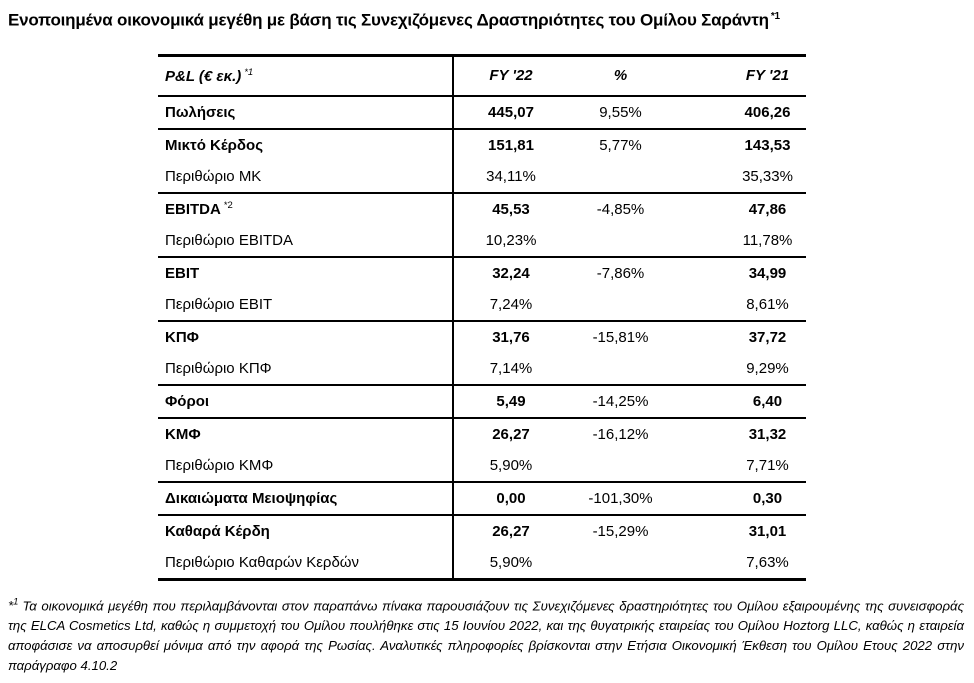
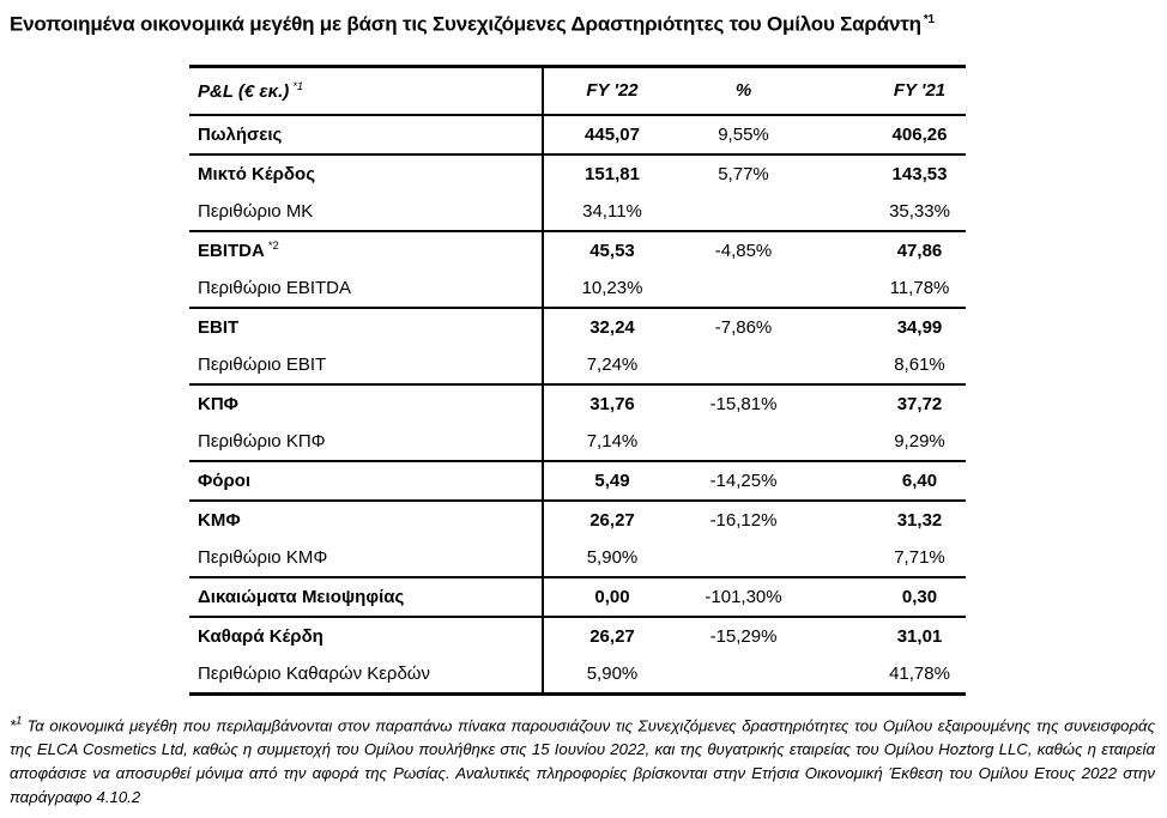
  Ενοποιημένα οικονομικά μεγέθη με βάση τις Συνεχιζόμενες Δραστηριότητες του Ομίλου Σαράντη *1
  P&L (€ εκ.) *1	FY '22	%	FY '21
  Πωλήσεις	445,07	9,55%	406,26
  Μικτό Κέρδος	151,81	5,77%	143,53
  Περιθώριο ΜΚ	34,11%		35,33%
  EBITDA *2	45,53	-4,85%	47,86
  Περιθώριο EBITDA	10,23%		11,78%
  EBIT	32,24	-7,86%	34,99
  Περιθώριο EBIT	7,24%		8,61%
  ΚΠΦ	31,76	-15,81%	37,72
  Περιθώριο ΚΠΦ	7,14%		9,29%
  Φόροι	5,49	-14,25%	6,40
  ΚΜΦ	26,27	-16,12%	31,32
  Περιθώριο ΚΜΦ	5,90%		7,71%
  Δικαιώματα Μειοψηφίας	0,00	-101,30%	0,30
  Καθαρά Κέρδη	26,27	-15,29%	31,01
- Περιθώριο Καθαρών Κερδών	5,90%		7,63%
+ Περιθώριο Καθαρών Κερδών	5,90%		41,78%
  *1 Τα οικονομικά μεγέθη που περιλαμβάνονται στον παραπάνω πίνακα παρουσιάζουν τις Συνεχιζόμενες δραστηριότητες του Ομίλου εξαιρουμένης της συνεισφοράς της ELCA Cosmetics Ltd, καθώς η συμμετοχή του Ομίλου πουλήθηκε στις 15 Ιουνίου 2022, και της θυγατρικής εταιρείας του Ομίλου Hoztorg LLC, καθώς η εταιρεία αποφάσισε να αποσυρθεί μόνιμα από την αφορά της Ρωσίας. Αναλυτικές πληροφορίες βρίσκονται στην Ετήσια Οικονομική Έκθεση του Ομίλου Ετους 2022 στην παράγραφο 4.10.2
